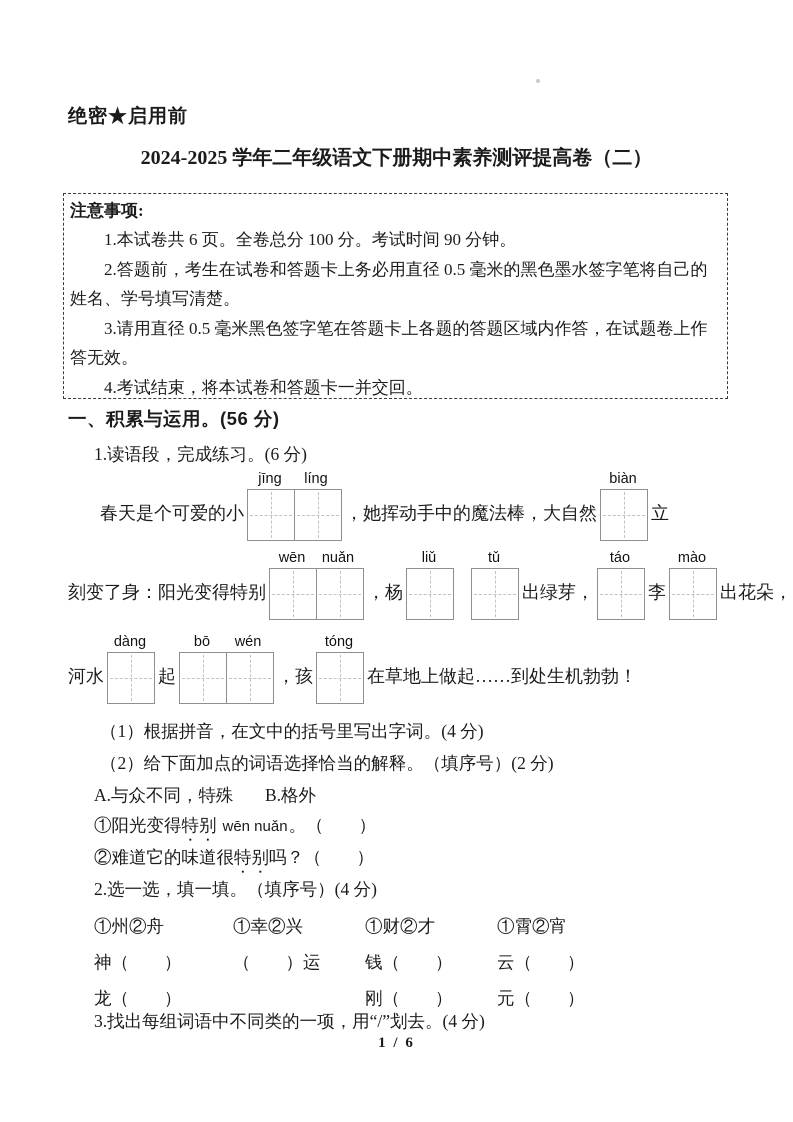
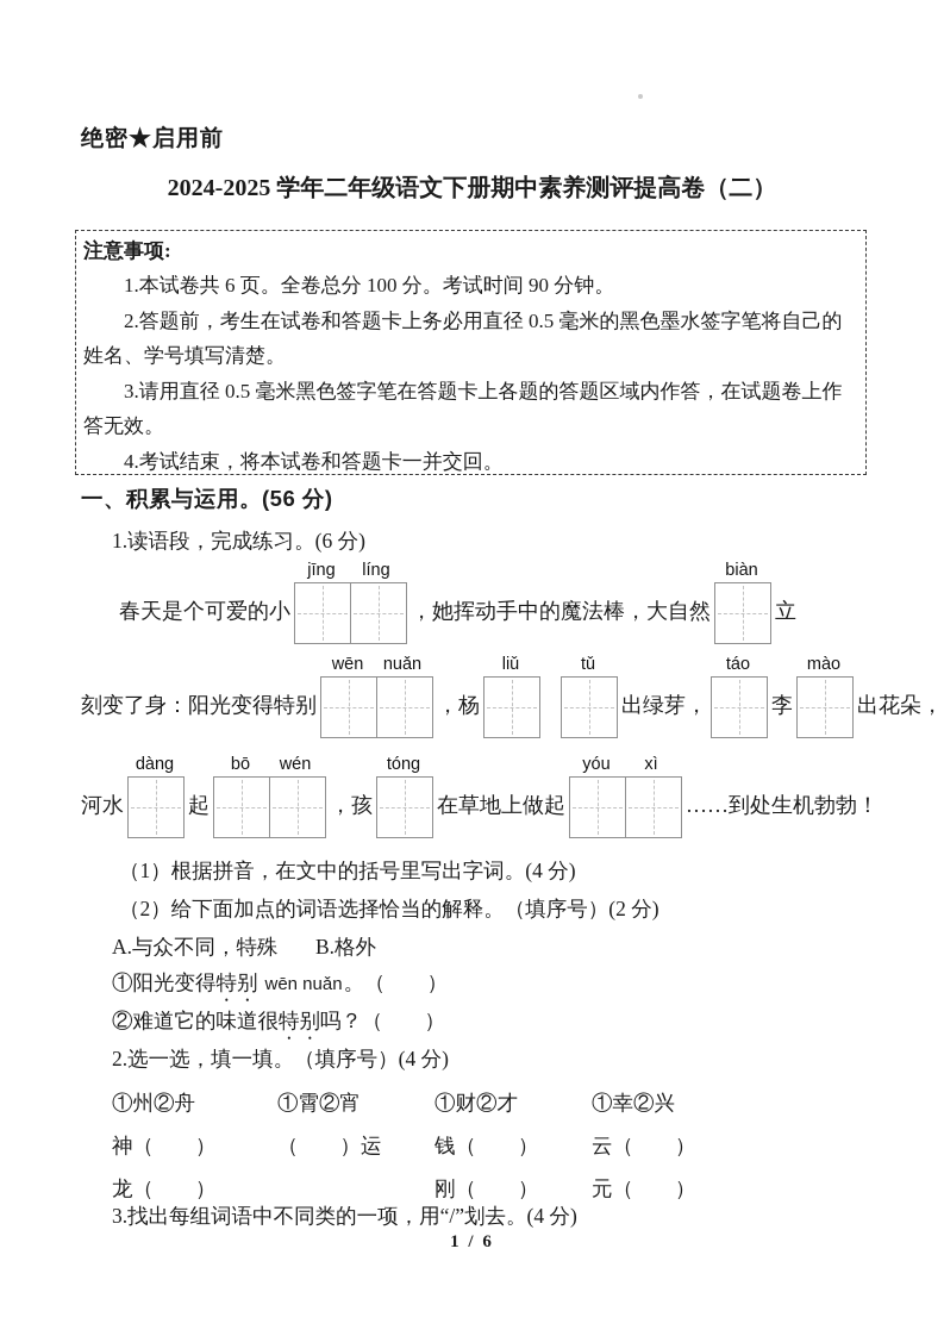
  绝密★启用前
  2024-2025 学年二年级语文下册期中素养测评提高卷（二）
  注意事项:
  1.本试卷共 6 页。全卷总分 100 分。考试时间 90 分钟。
  2.答题前，考生在试卷和答题卡上务必用直径 0.5 毫米的黑色墨水签字笔将自己的姓名、学号填写清楚。
  3.请用直径 0.5 毫米黑色签字笔在答题卡上各题的答题区域内作答，在试题卷上作答无效。
  4.考试结束，将本试卷和答题卡一并交回。
  一、积累与运用。(56 分)
  1.读语段，完成练习。(6 分)
  春天是个可爱的小
  jīng
  líng
  ，她
  挥动手中的魔法棒，大自然
  biàn
  立
  刻变了身：阳光变得特别
  wēn
  nuǎn
  ，杨
  liǔ
  tǔ
  出绿芽，
  táo
  李
  mào
  出花朵，
  河水
  dàng
  起
  bō
  wén
  ，孩
  tóng
  在草地上做起
+ yóu
+ xì
  ……到处生机勃勃！
  （1）根据拼音，在文中的括号里写出字词。(4 分)
  （2）给下面加点的词语选择恰当的解释。（填序号）(2 分)
  A.与众不同，特殊
  B.格外
  ①阳光变得特别 wēn nuǎn。（ ）
  ②难道它的味道很特别吗？（ ）
  2.选一选，填一填。（填序号）(4 分)
  ①州②舟
  神（ ）
  龙（ ）
- ①幸②兴
+ ①霄②宵
  （ ）运
  ①财②才
  钱（ ）
  刚（ ）
- ①霄②宵
+ ①幸②兴
  云（ ）
  元（ ）
  3.找出每组词语中不同类的一项，用“/”划去。(4 分)
  1 / 6
